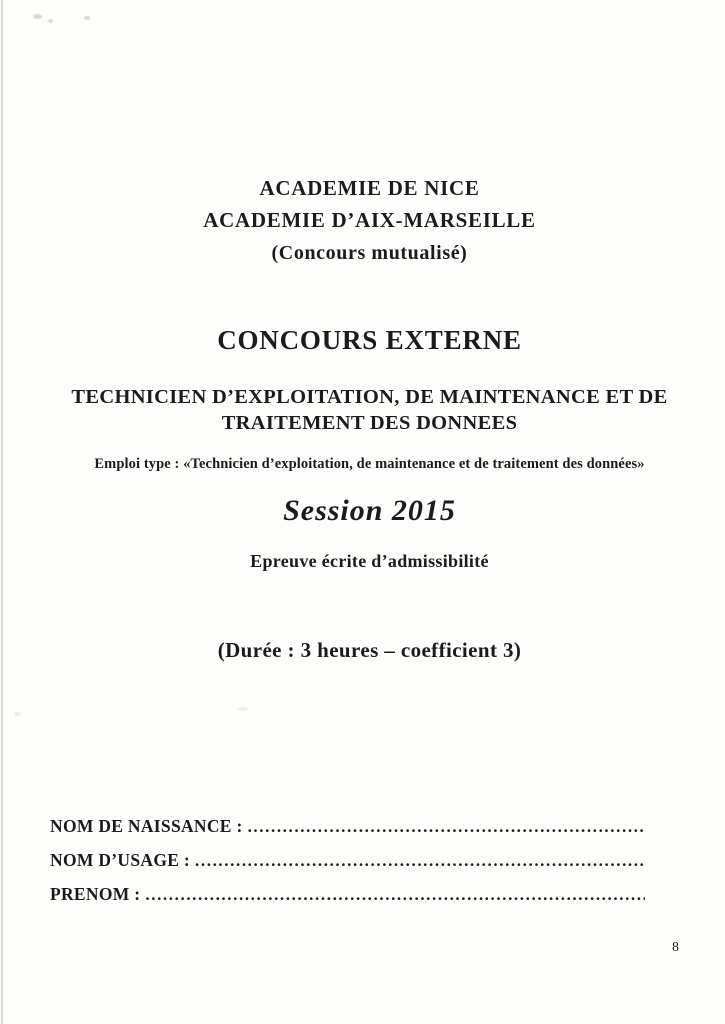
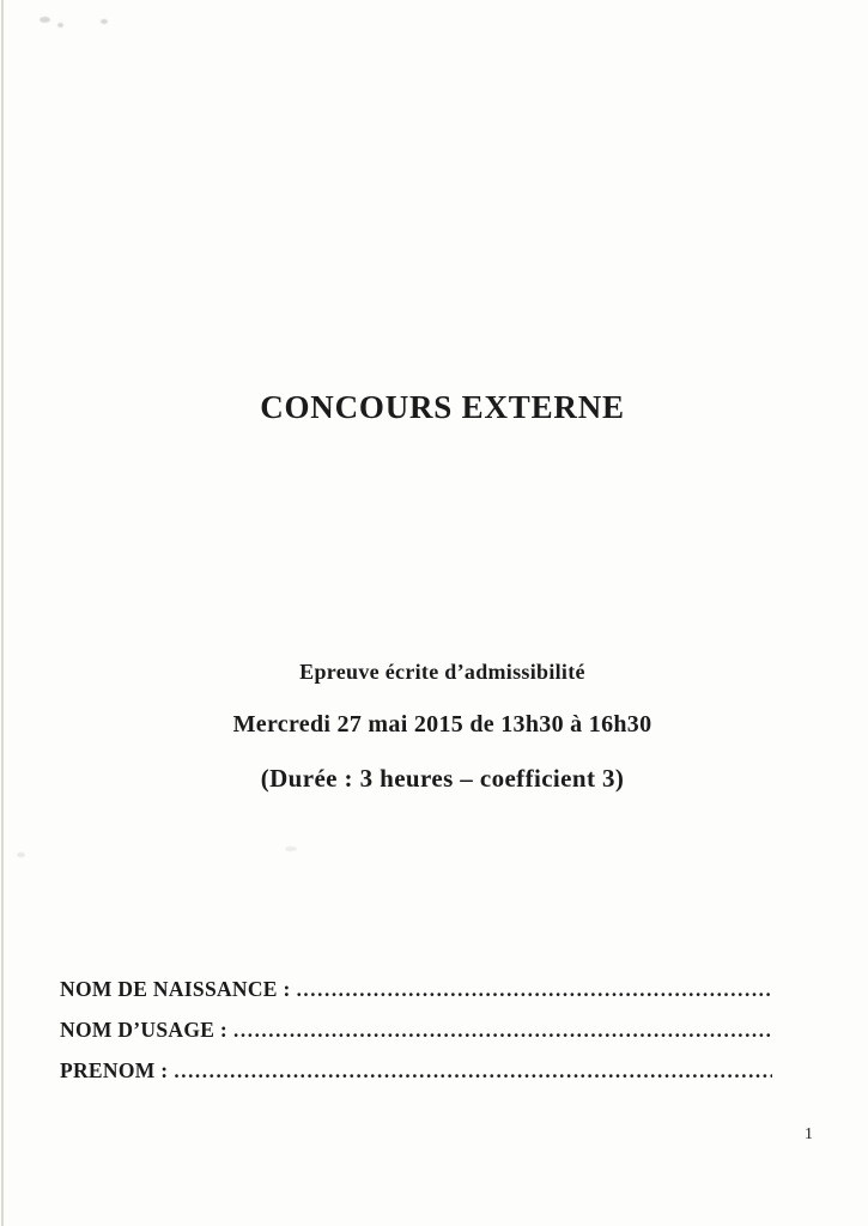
- ACADEMIE DE NICE
- ACADEMIE D’AIX-MARSEILLE
- (Concours mutualisé)
  CONCOURS EXTERNE
- TECHNICIEN D’EXPLOITATION, DE MAINTENANCE ET DE TRAITEMENT DES DONNEES
- Emploi type : «Technicien d’exploitation, de maintenance et de traitement des données»
- Session 2015
  Epreuve écrite d’admissibilité
+ Mercredi 27 mai 2015 de 13h30 à 16h30
  (Durée : 3 heures – coefficient 3)
  NOM DE NAISSANCE :
  NOM D’USAGE :
  PRENOM :
  .....................................................................................
- 8
+ 1
